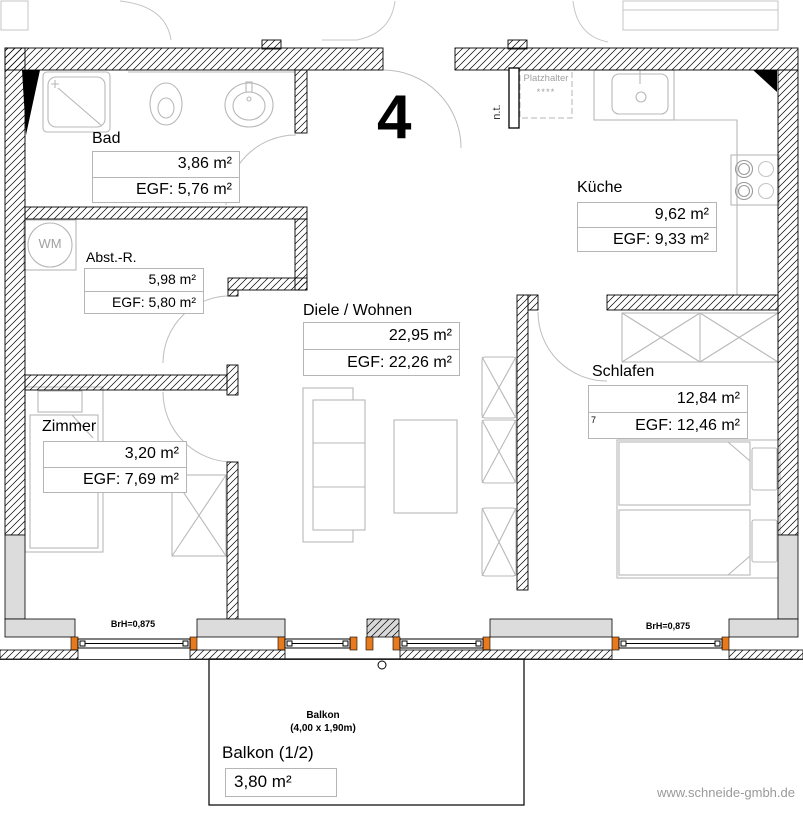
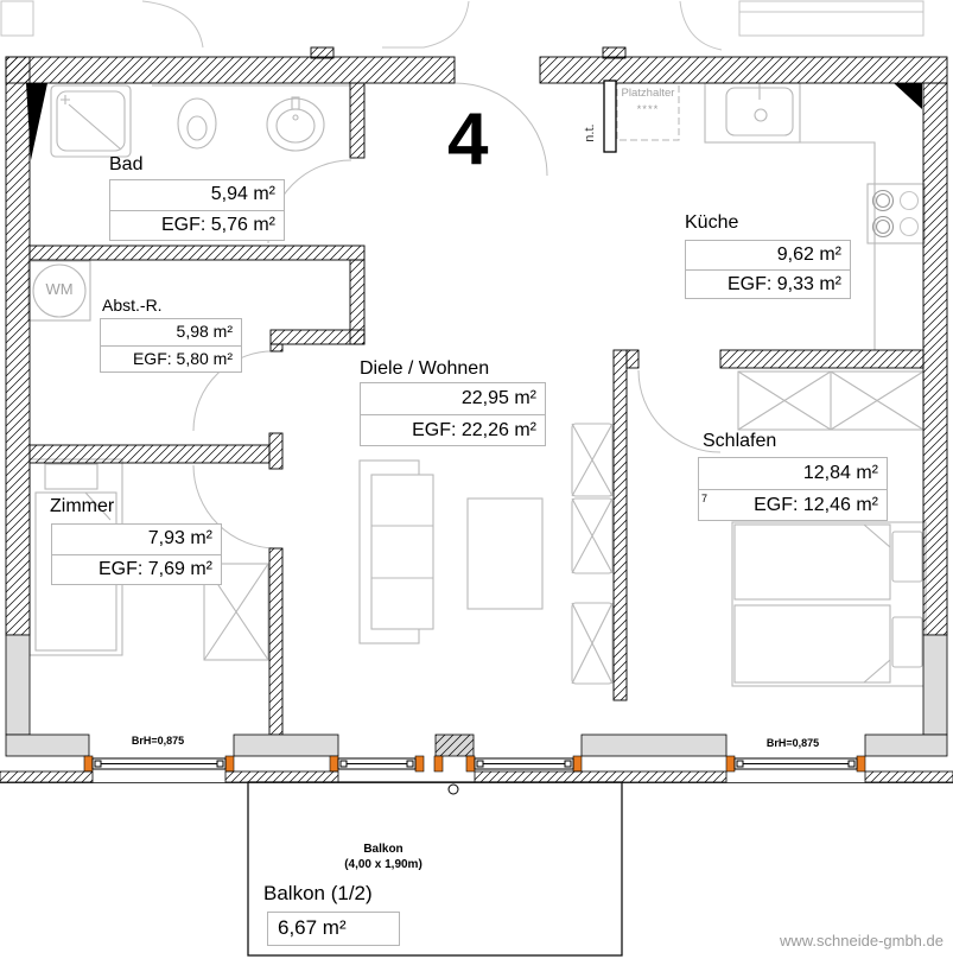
  4
  Bad
- 3,86 m²
+ 5,94 m²
  EGF: 5,76 m²
  Küche
  9,62 m²
  EGF: 9,33 m²
  Abst.-R.
  5,98 m²
  EGF: 5,80 m²
  Diele / Wohnen
  22,95 m²
  EGF: 22,26 m²
  Schlafen
  12,84 m²
  EGF: 12,46 m²
  7
  Zimmer
- 3,20 m²
+ 7,93 m²
  EGF: 7,69 m²
  Balkon
  (4,00 x 1,90m)
  Balkon (1/2)
- 3,80 m²
+ 6,67 m²
  BrH=0,875
  BrH=0,875
  WM
  Platzhalter
  ****
  www.schneide-gmbh.de
